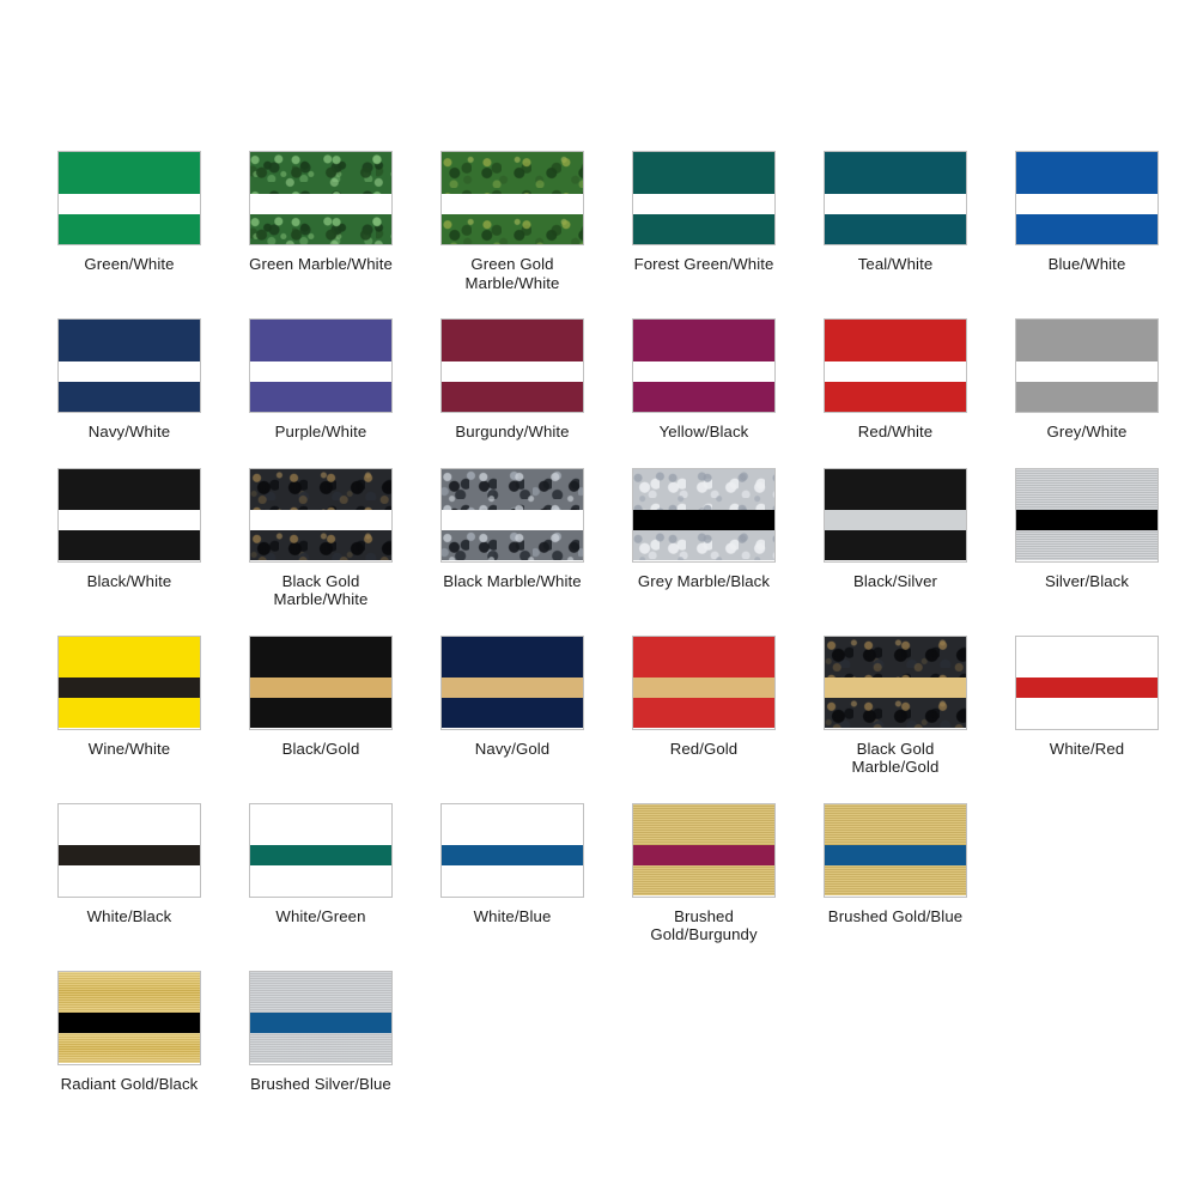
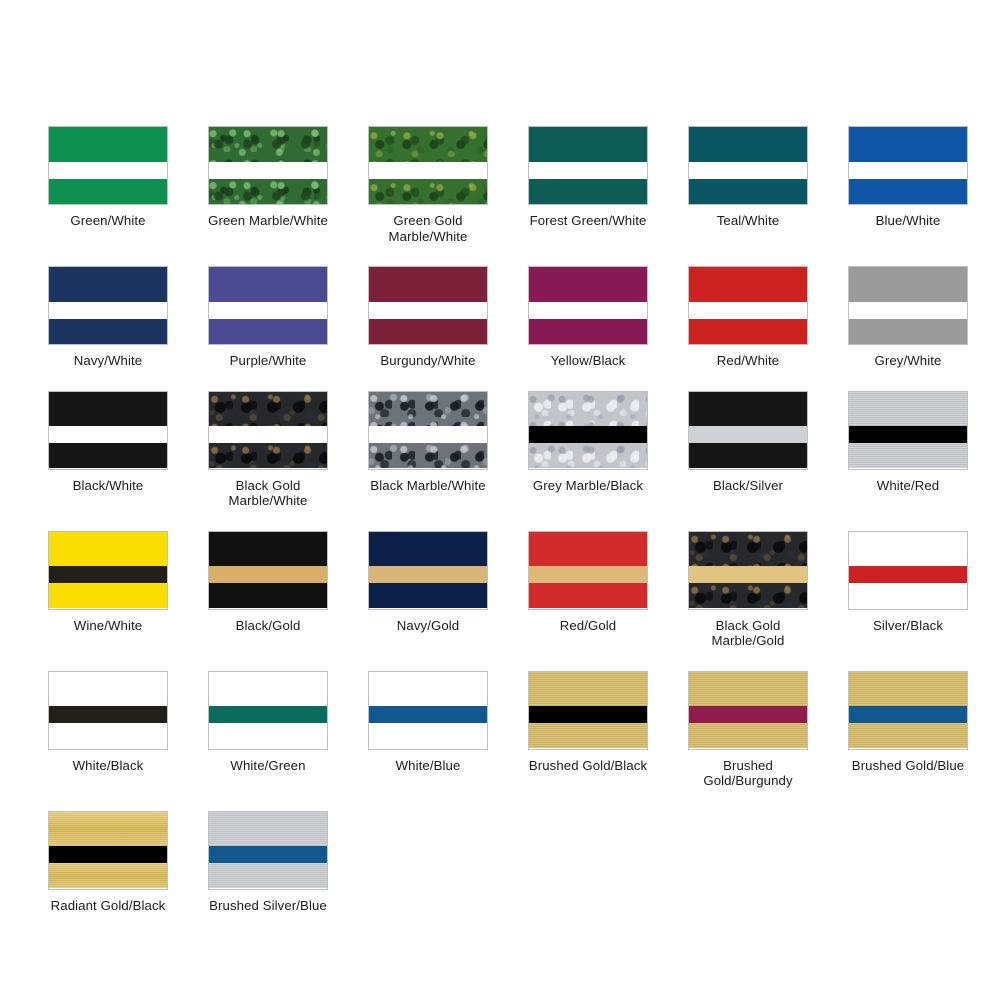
  Green/White
  Green Marble/White
  Green Gold Marble/White
  Forest Green/White
  Teal/White
  Blue/White
  Navy/White
  Purple/White
  Burgundy/White
  Yellow/Black
  Red/White
  Grey/White
  Black/White
  Black Gold Marble/White
  Black Marble/White
  Grey Marble/Black
  Black/Silver
- Silver/Black
+ White/Red
  Wine/White
  Black/Gold
  Navy/Gold
  Red/Gold
  Black Gold Marble/Gold
- White/Red
+ Silver/Black
  White/Black
  White/Green
  White/Blue
+ Brushed Gold/Black
  Brushed Gold/Burgundy
  Brushed Gold/Blue
  Radiant Gold/Black
  Brushed Silver/Blue
